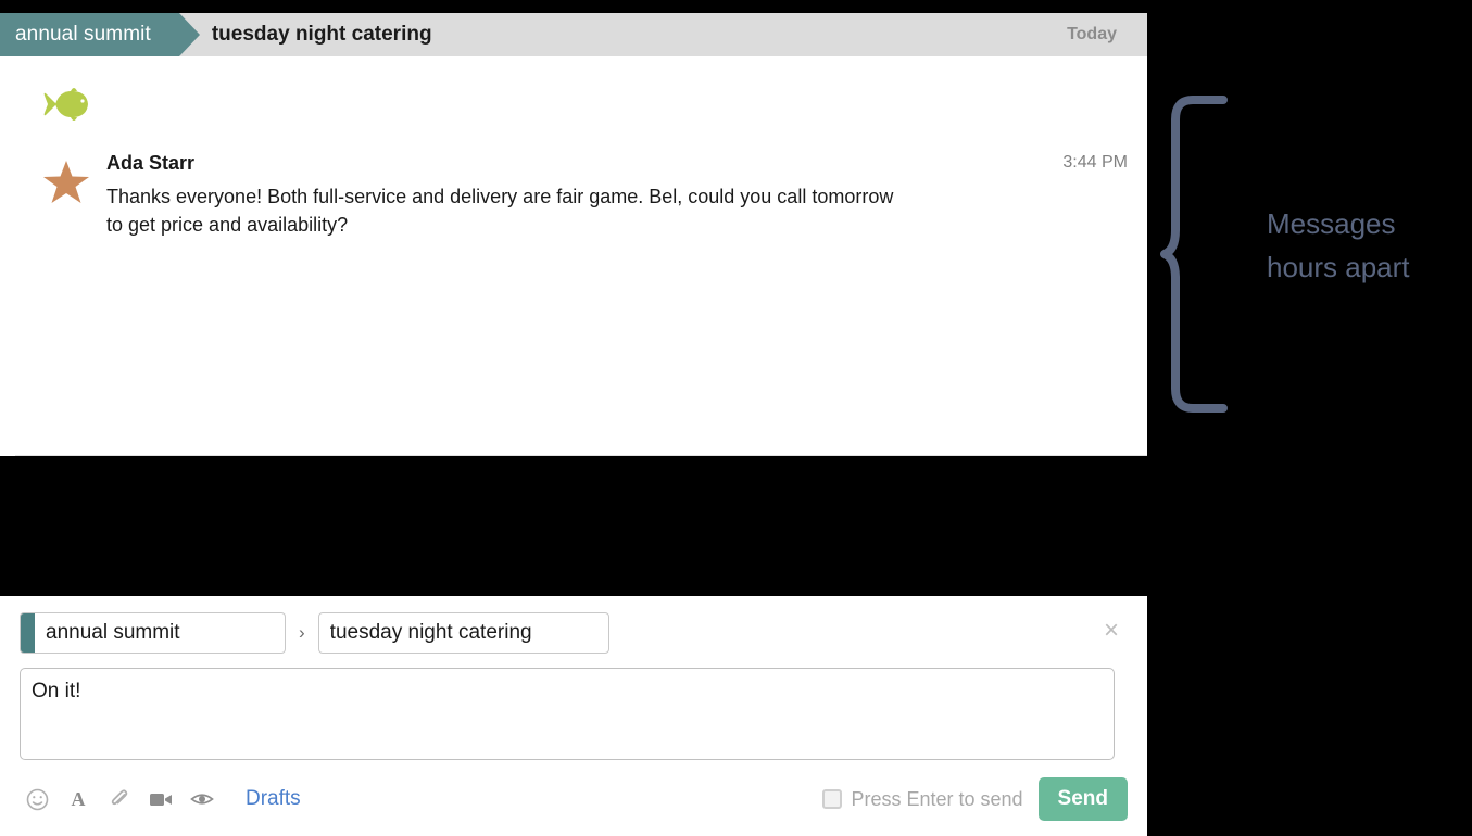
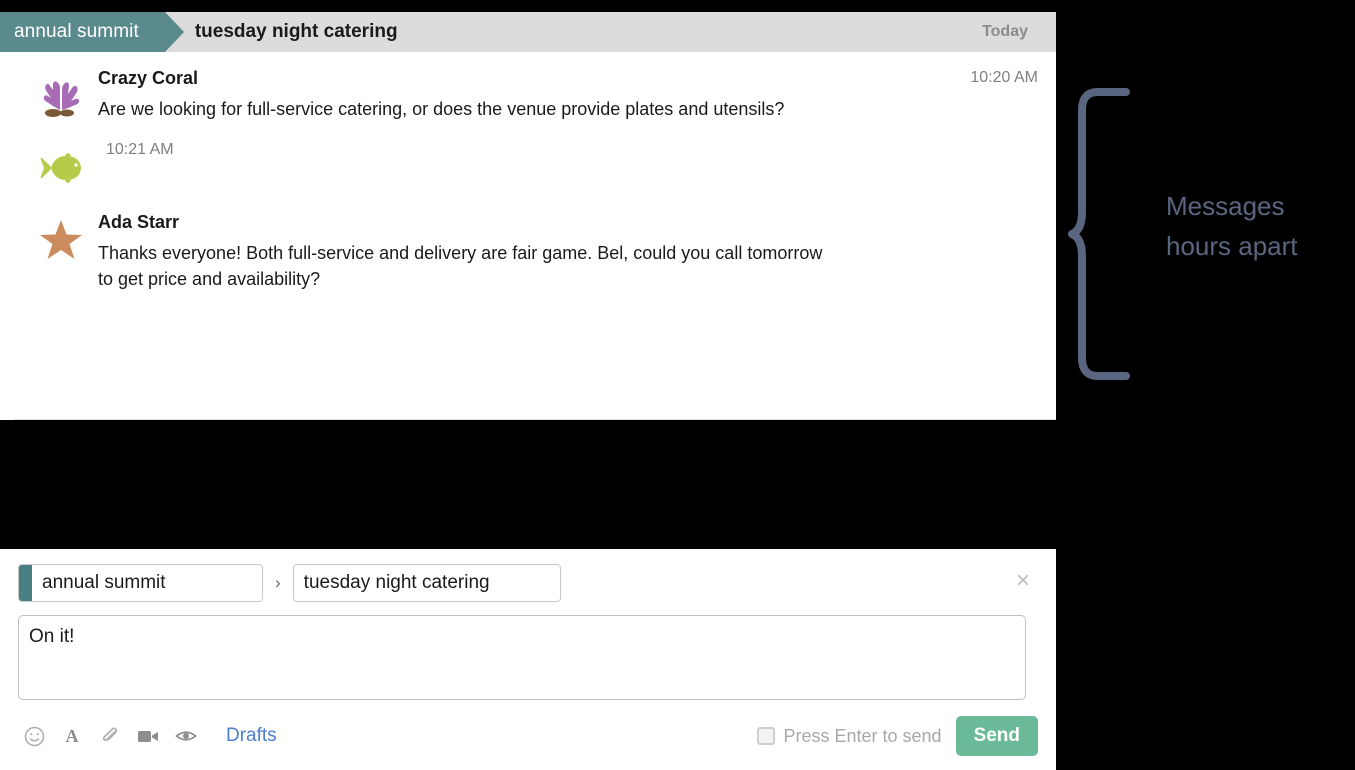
  annual summit
  tuesday night catering
  Today
+ Crazy Coral
+ Are we looking for full-service catering, or does the venue provide plates and utensils?
+ 10:20 AM
+ 10:21 AM
  Ada Starr
  Thanks everyone! Both full-service and delivery are fair game. Bel, could you call tomorrow to get price and availability?
- 3:44 PM
  Messages
  hours apart
  annual summit
  ›
  tuesday night catering
  ×
  On it!
  A
  Drafts
  Press Enter to send
  Send
